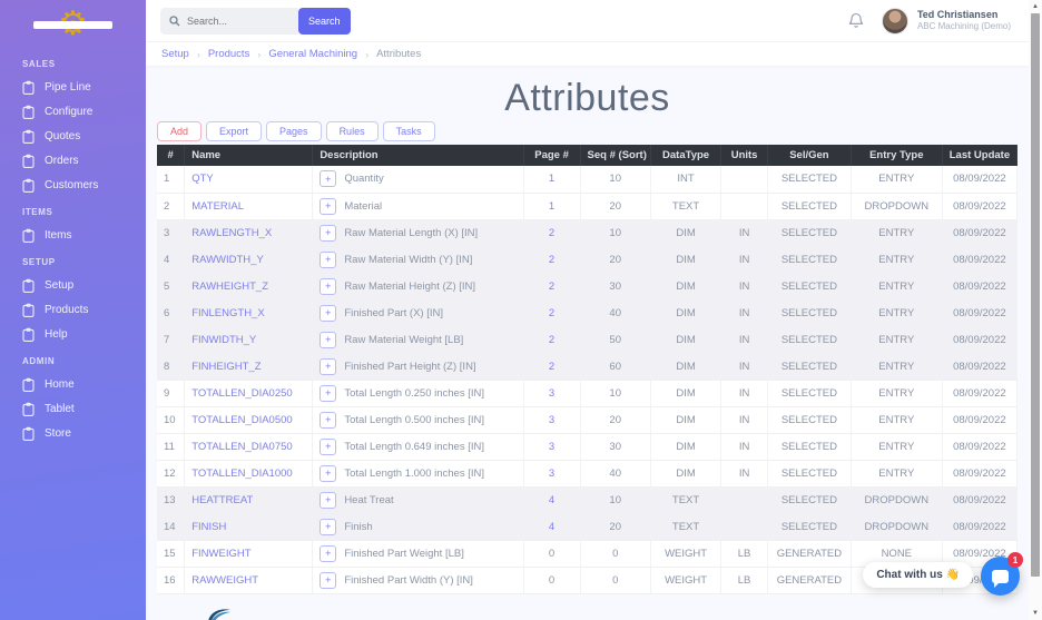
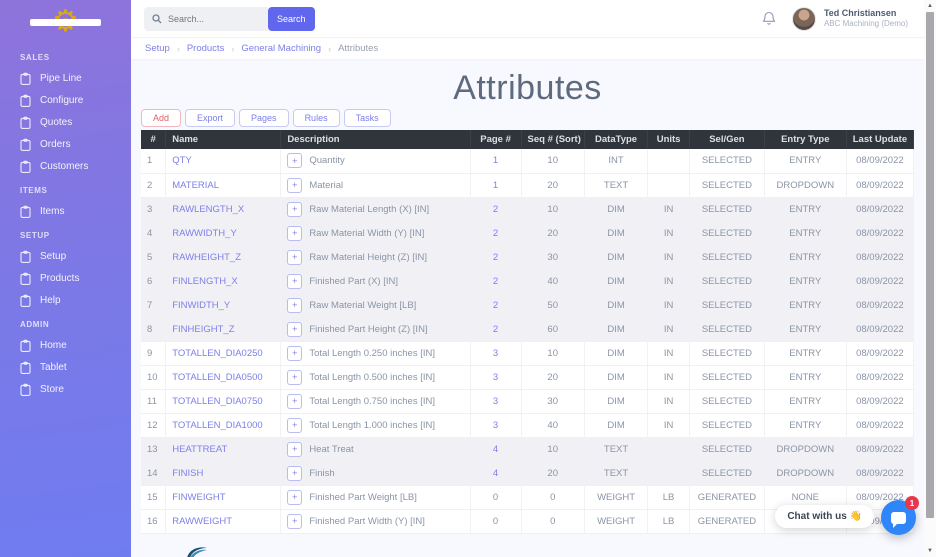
  SALES
  Pipe Line
  Configure
  Quotes
  Orders
  Customers
  ITEMS
  Items
  SETUP
  Setup
  Products
  Help
  ADMIN
  Home
  Tablet
  Store
  Search...
  Search
  Ted Christiansen
  ABC Machining (Demo)
  Setup
  ›
  Products
  ›
  General Machining
  ›
  Attributes
  Attributes
  Add
  Export
  Pages
  Rules
  Tasks
  #	Name	Description	Page #	Seq # (Sort)	DataType	Units	Sel/Gen	Entry Type	Last Update
  1	QTY	+ Quantity	1	10	INT		SELECTED	ENTRY	08/09/2022
  2	MATERIAL	+ Material	1	20	TEXT		SELECTED	DROPDOWN	08/09/2022
  3	RAWLENGTH_X	+ Raw Material Length (X) [IN]	2	10	DIM	IN	SELECTED	ENTRY	08/09/2022
  4	RAWWIDTH_Y	+ Raw Material Width (Y) [IN]	2	20	DIM	IN	SELECTED	ENTRY	08/09/2022
  5	RAWHEIGHT_Z	+ Raw Material Height (Z) [IN]	2	30	DIM	IN	SELECTED	ENTRY	08/09/2022
  6	FINLENGTH_X	+ Finished Part (X) [IN]	2	40	DIM	IN	SELECTED	ENTRY	08/09/2022
  7	FINWIDTH_Y	+ Raw Material Weight [LB]	2	50	DIM	IN	SELECTED	ENTRY	08/09/2022
  8	FINHEIGHT_Z	+ Finished Part Height (Z) [IN]	2	60	DIM	IN	SELECTED	ENTRY	08/09/2022
  9	TOTALLEN_DIA0250	+ Total Length 0.250 inches [IN]	3	10	DIM	IN	SELECTED	ENTRY	08/09/2022
  10	TOTALLEN_DIA0500	+ Total Length 0.500 inches [IN]	3	20	DIM	IN	SELECTED	ENTRY	08/09/2022
- 11	TOTALLEN_DIA0750	+ Total Length 0.649 inches [IN]	3	30	DIM	IN	SELECTED	ENTRY	08/09/2022
+ 11	TOTALLEN_DIA0750	+ Total Length 0.750 inches [IN]	3	30	DIM	IN	SELECTED	ENTRY	08/09/2022
  12	TOTALLEN_DIA1000	+ Total Length 1.000 inches [IN]	3	40	DIM	IN	SELECTED	ENTRY	08/09/2022
  13	HEATTREAT	+ Heat Treat	4	10	TEXT		SELECTED	DROPDOWN	08/09/2022
  14	FINISH	+ Finish	4	20	TEXT		SELECTED	DROPDOWN	08/09/2022
  15	FINWEIGHT	+ Finished Part Weight [LB]	0	0	WEIGHT	LB	GENERATED	NONE	08/09/2022
  16	RAWWEIGHT	+ Finished Part Width (Y) [IN]	0	0	WEIGHT	LB	GENERATED		9
  Chat with us 👋
  1
